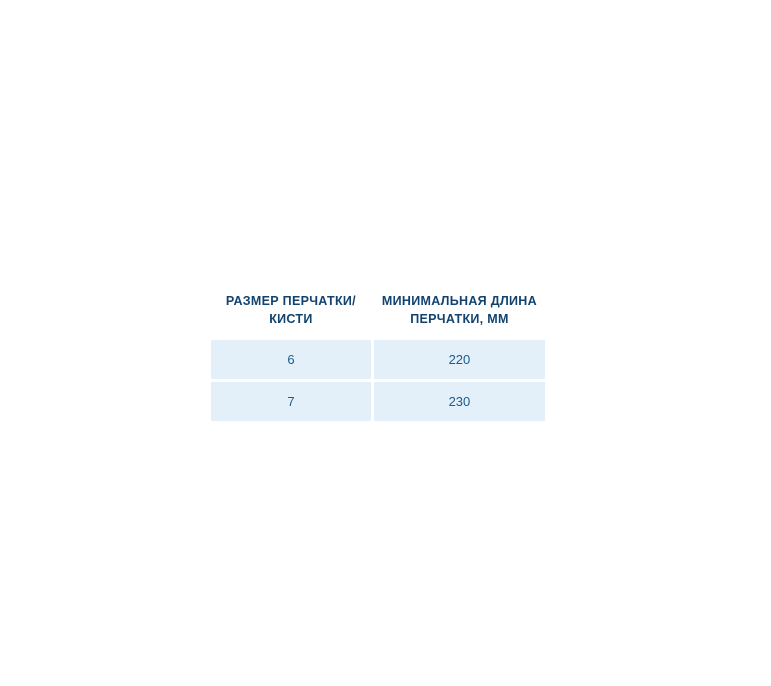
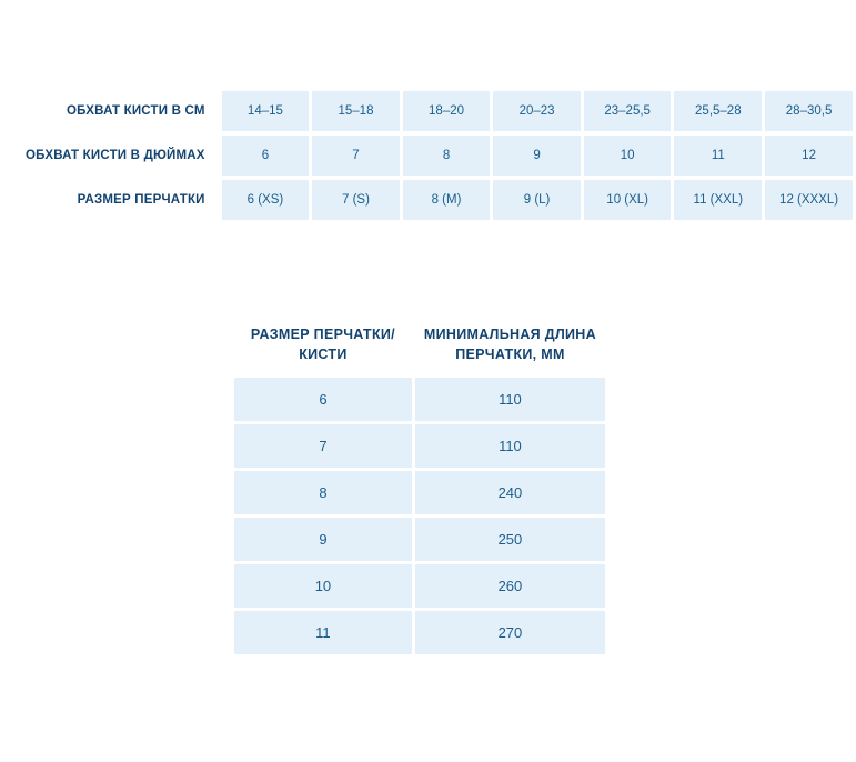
+ ОБХВАТ КИСТИ В СМ	14–15	15–18	18–20	20–23	23–25,5	25,5–28	28–30,5
+ ОБХВАТ КИСТИ В ДЮЙМАХ	6	7	8	9	10	11	12
+ РАЗМЕР ПЕРЧАТКИ	6 (XS)	7 (S)	8 (M)	9 (L)	10 (XL)	11 (XXL)	12 (XXXL)
  РАЗМЕР ПЕРЧАТКИ/ КИСТИ	МИНИМАЛЬНАЯ ДЛИНА ПЕРЧАТКИ, ММ
- 6	220
+ 6	110
- 7	230
+ 7	110
+ 8	240
+ 9	250
+ 10	260
+ 11	270
